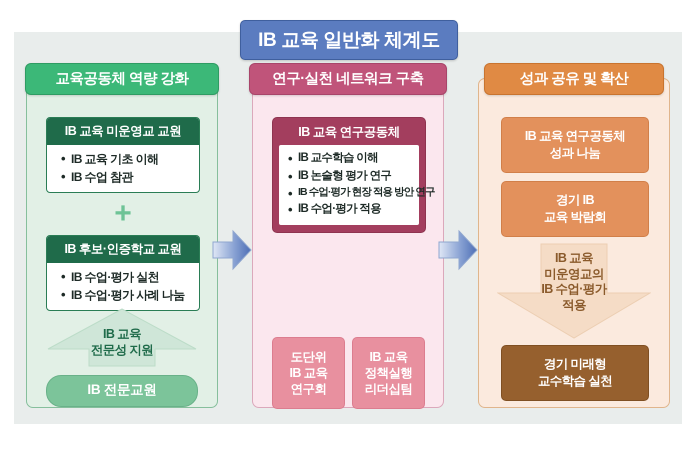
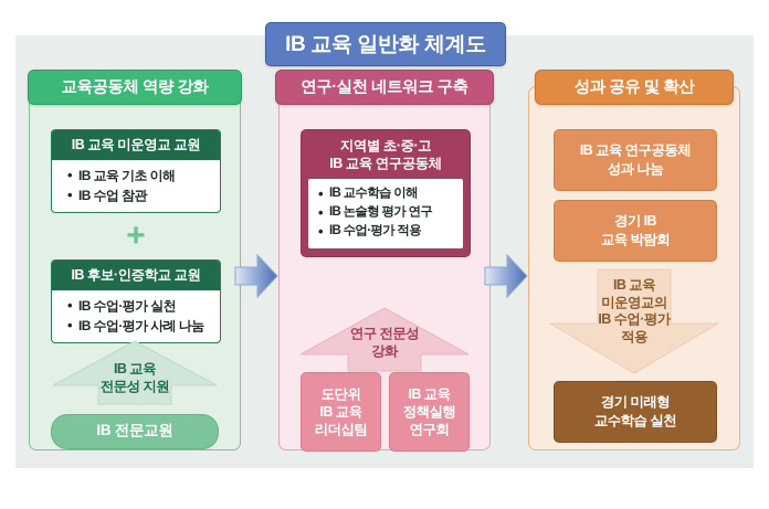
  IB 교육 일반화 체계도
  교육공동체 역량 강화
  IB 교육 미운영교 교원
  IB 교육 기초 이해
  IB 수업 참관
  +
  IB 후보·인증학교 교원
  IB 수업·평가 실천
  IB 수업·평가 사례 나눔
  IB 교육
  전문성 지원
  IB 전문교원
  연구·실천 네트워크 구축
+ 지역별 초·중·고
  IB 교육 연구공동체
  IB 교수학습 이해
  IB 논술형 평가 연구
- IB 수업·평가 현장 적용 방안 연구
  IB 수업·평가 적용
+ 연구 전문성
+ 강화
  도단위
  IB 교육
- 연구회
+ 리더십팀
  IB 교육
  정책실행
- 리더십팀
+ 연구회
  성과 공유 및 확산
  IB 교육 연구공동체
  성과 나눔
  경기 IB
  교육 박람회
  IB 교육
  미운영교의
  IB 수업·평가
  적용
  경기 미래형
  교수학습 실천
